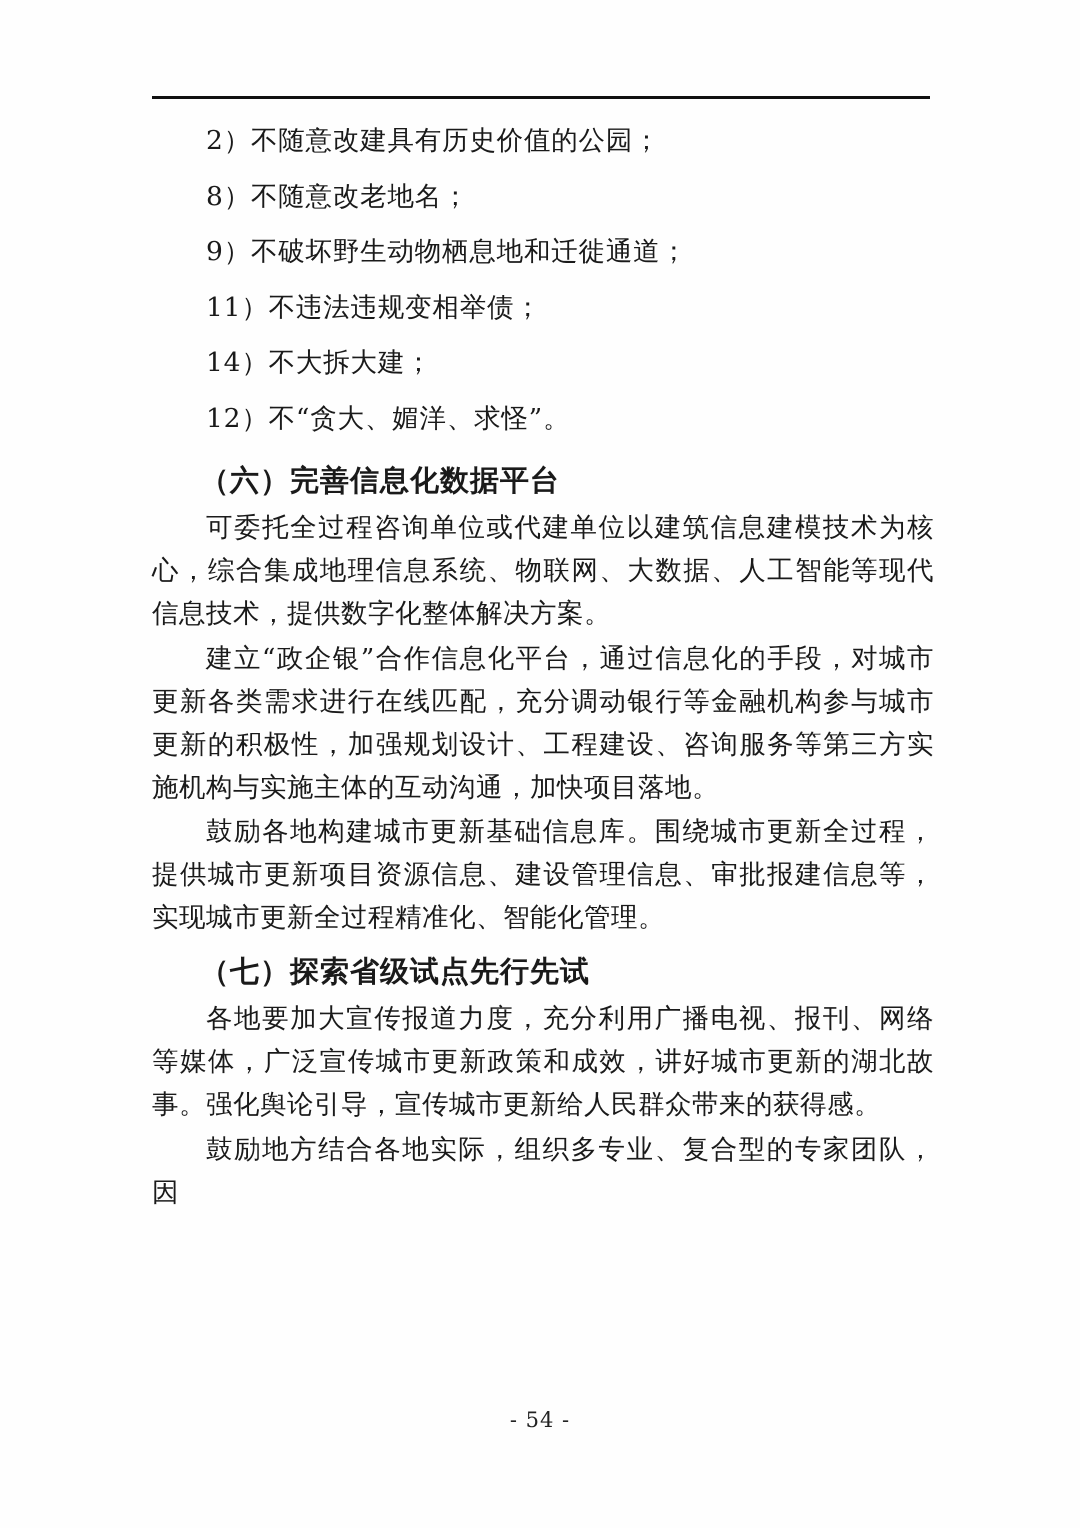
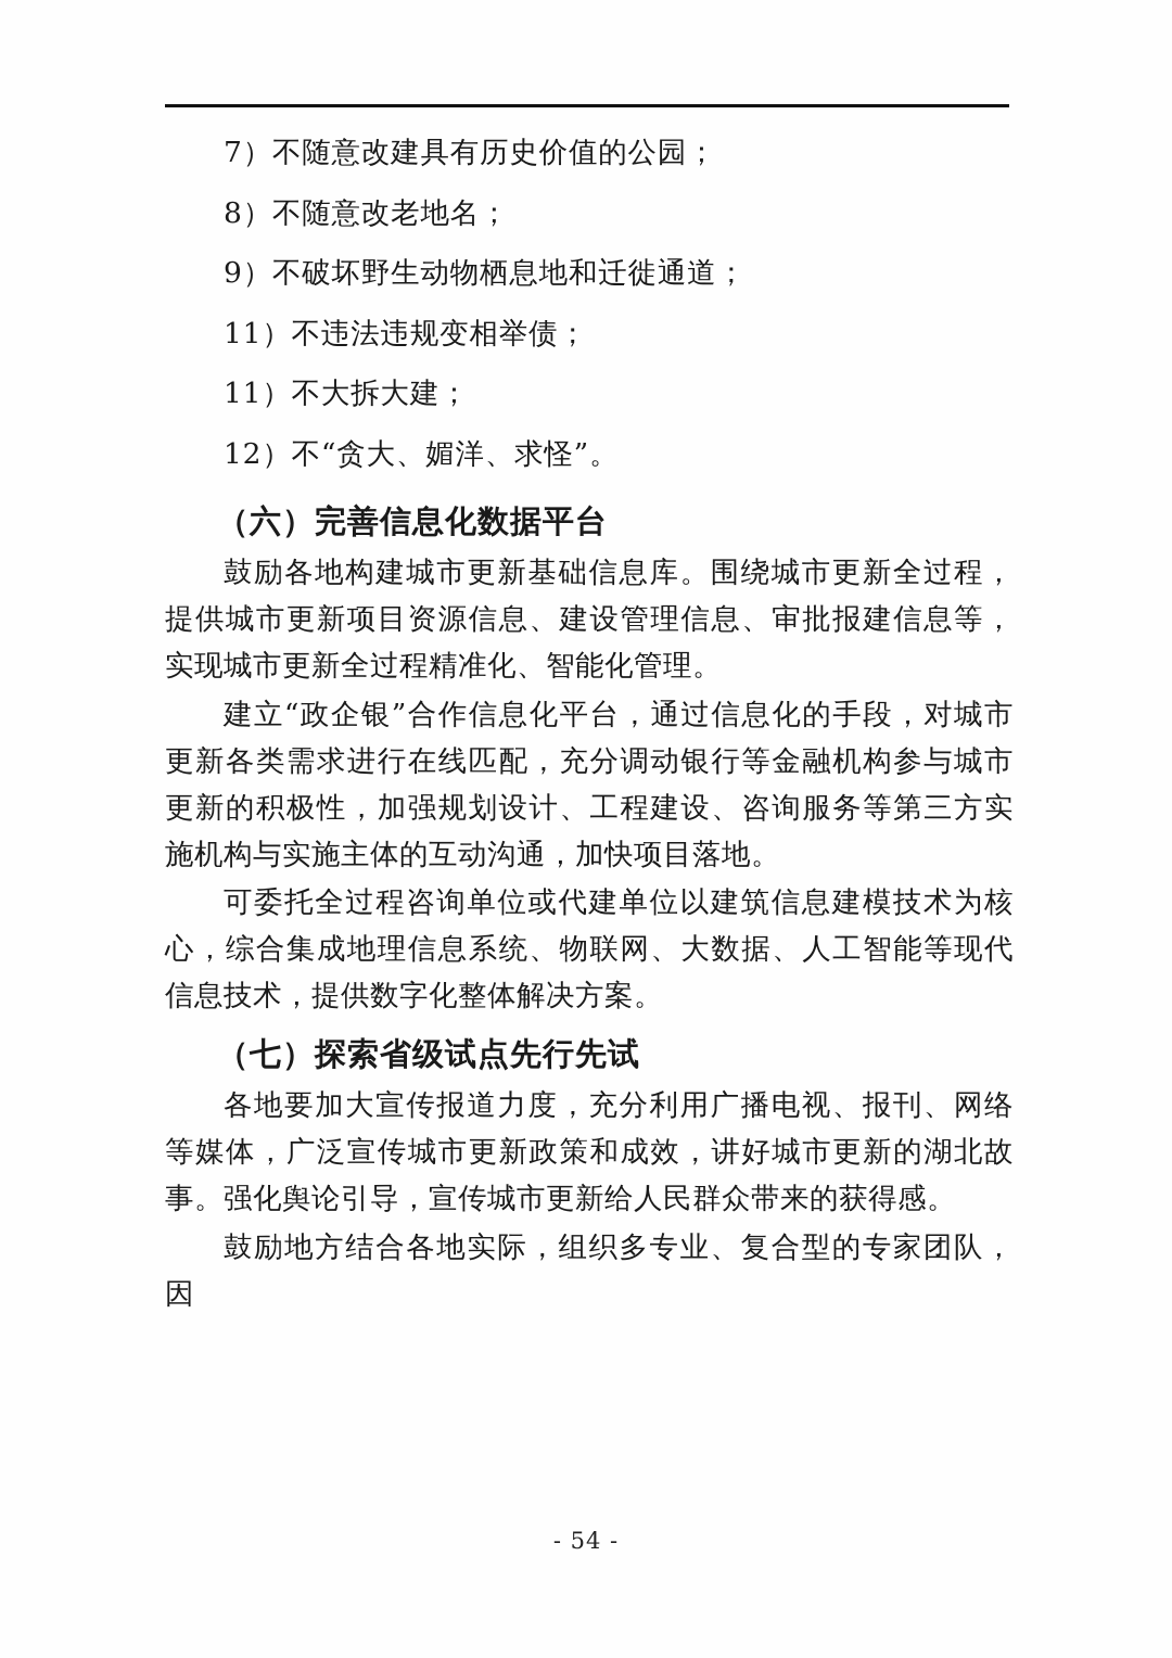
- 2）不随意改建具有历史价值的公园；
+ 7）不随意改建具有历史价值的公园；
  8）不随意改老地名；
  9）不破坏野生动物栖息地和迁徙通道；
  11）不违法违规变相举债；
- 14）不大拆大建；
+ 11）不大拆大建；
  12）不“贪大、媚洋、求怪”。
  （六）完善信息化数据平台
- 可委托全过程咨询单位或代建单位以建筑信息建模技术为核心，综合集成地理信息系统、物联网、大数据、人工智能等现代信息技术，提供数字化整体解决方案。
+ 鼓励各地构建城市更新基础信息库。围绕城市更新全过程，提供城市更新项目资源信息、建设管理信息、审批报建信息等，实现城市更新全过程精准化、智能化管理。
  建立“政企银”合作信息化平台，通过信息化的手段，对城市更新各类需求进行在线匹配，充分调动银行等金融机构参与城市更新的积极性，加强规划设计、工程建设、咨询服务等第三方实施机构与实施主体的互动沟通，加快项目落地。
- 鼓励各地构建城市更新基础信息库。围绕城市更新全过程，提供城市更新项目资源信息、建设管理信息、审批报建信息等，实现城市更新全过程精准化、智能化管理。
+ 可委托全过程咨询单位或代建单位以建筑信息建模技术为核心，综合集成地理信息系统、物联网、大数据、人工智能等现代信息技术，提供数字化整体解决方案。
  （七）探索省级试点先行先试
  各地要加大宣传报道力度，充分利用广播电视、报刊、网络等媒体，广泛宣传城市更新政策和成效，讲好城市更新的湖北故事。强化舆论引导，宣传城市更新给人民群众带来的获得感。
  鼓励地方结合各地实际，组织多专业、复合型的专家团队，因
  - 54 -
